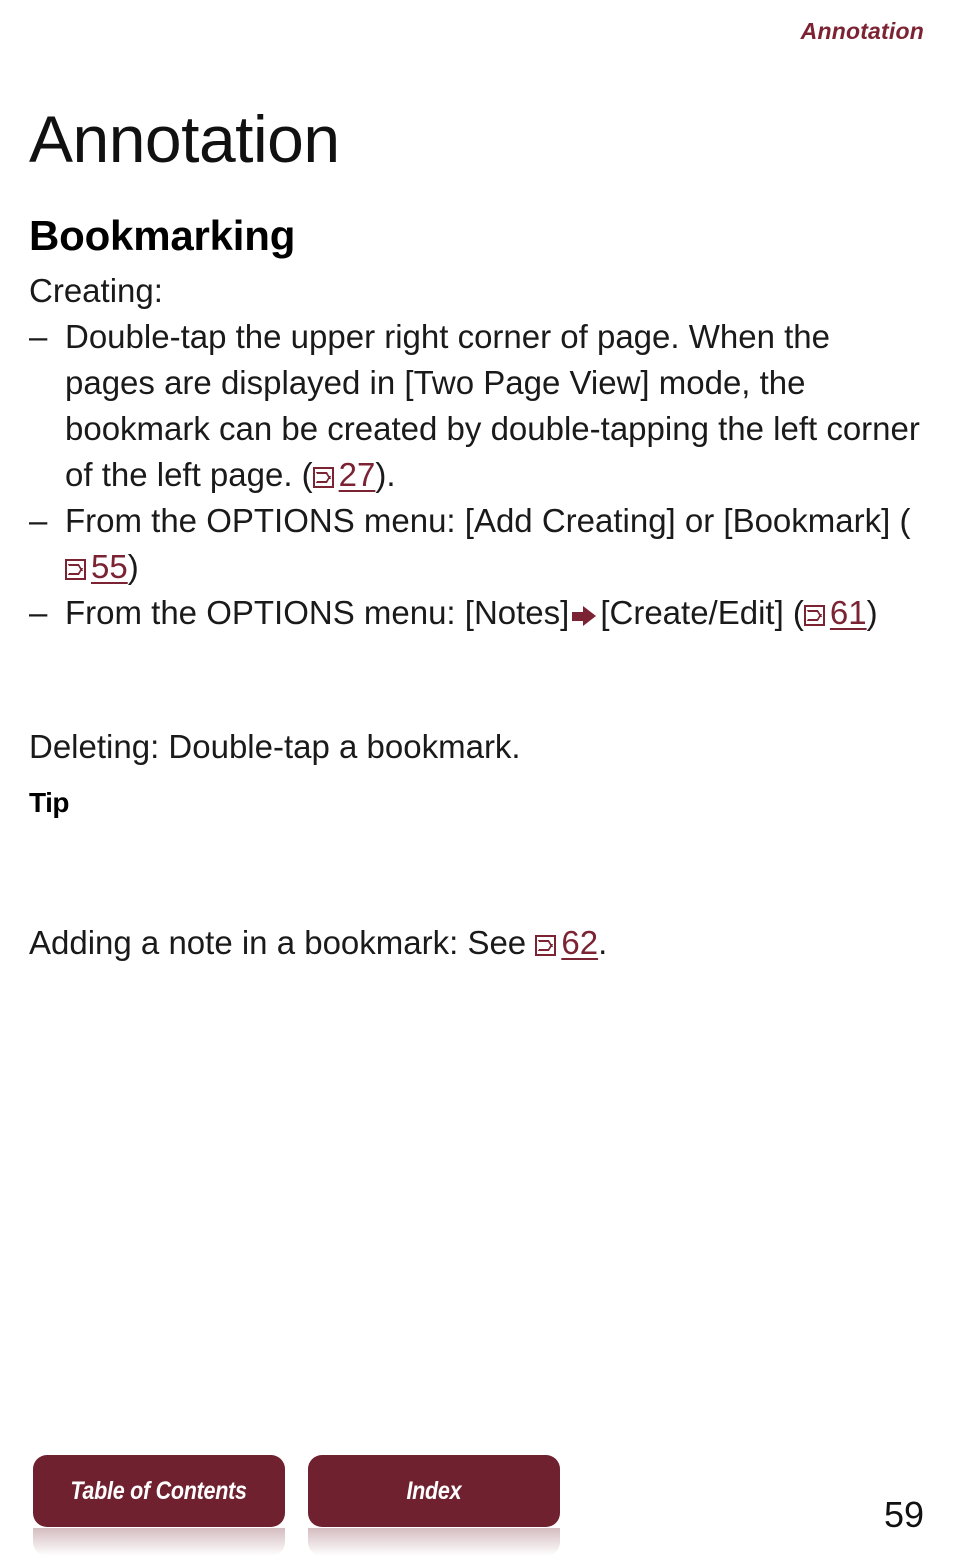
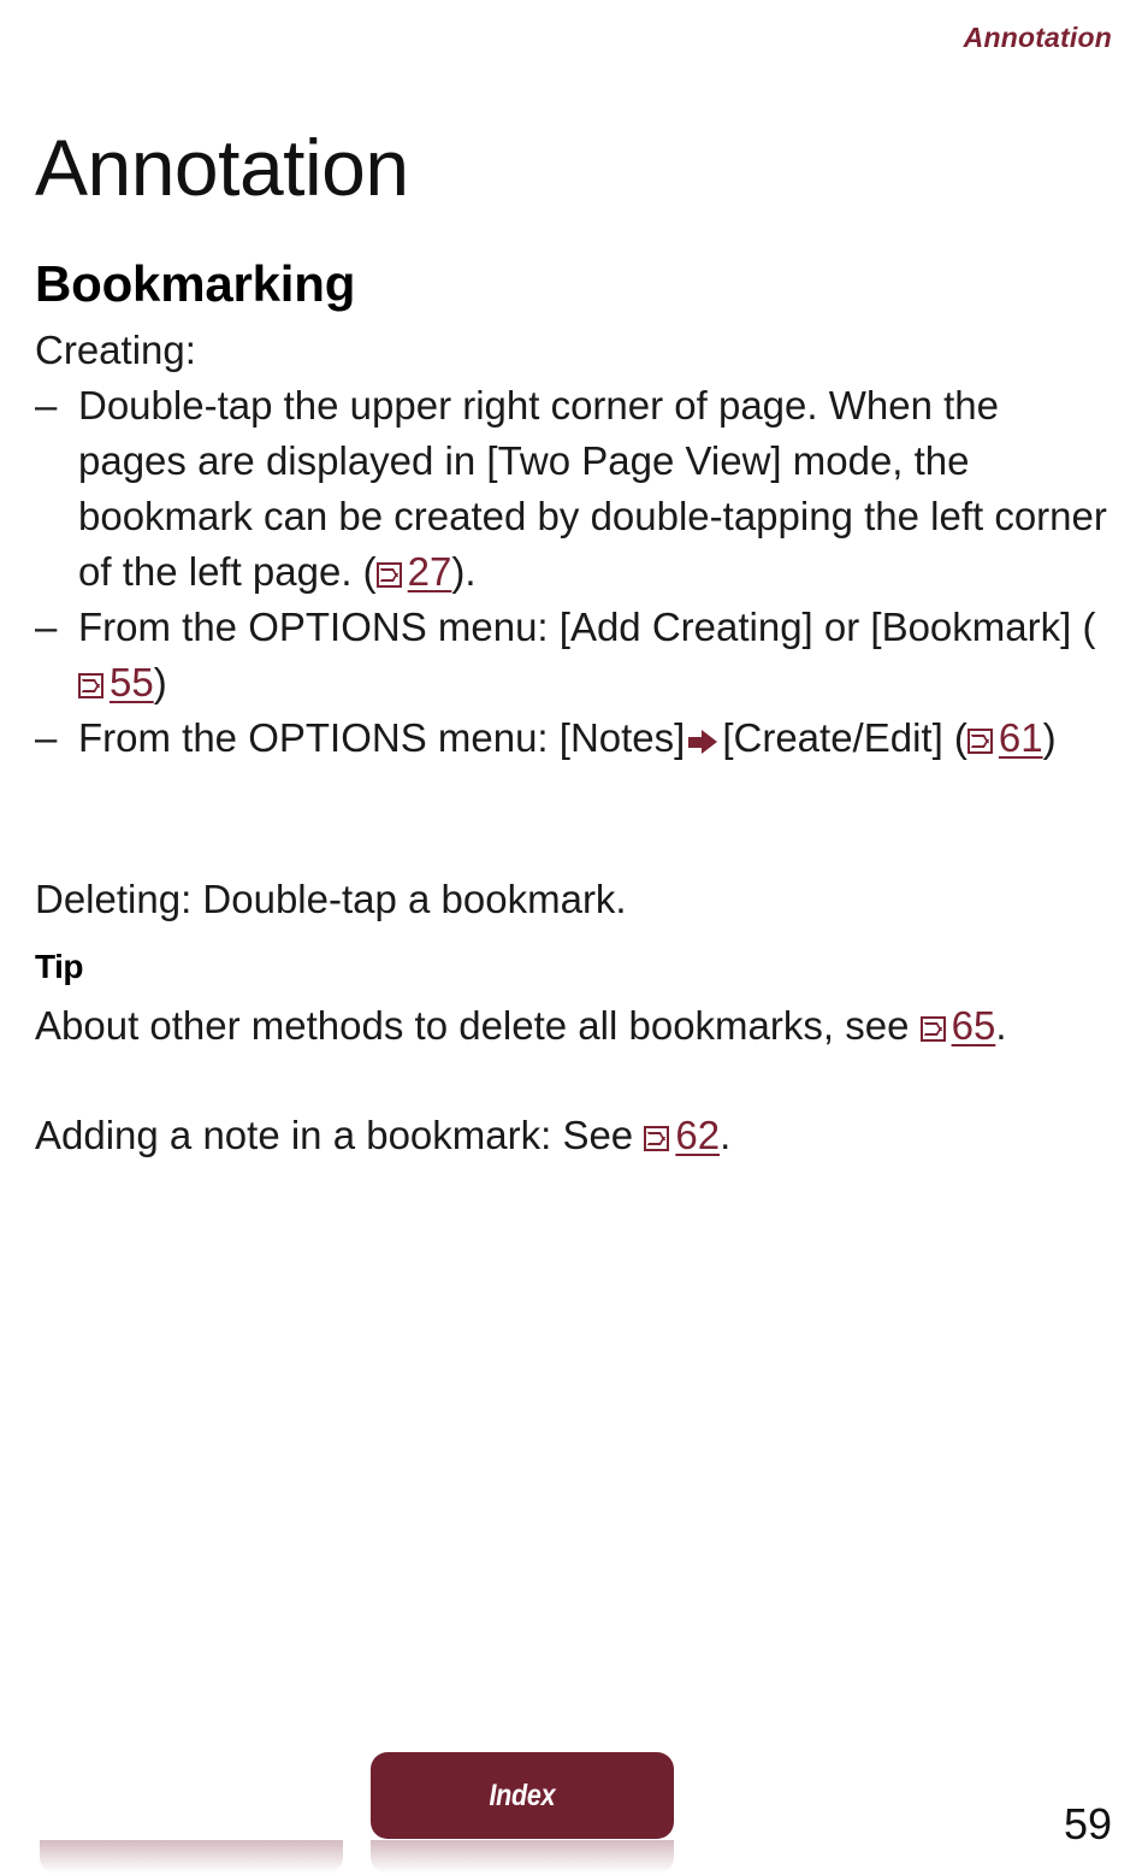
  Annotation
  Annotation
  Bookmarking
  Creating:
  –
  Double-tap the upper right corner of page. When the pages are displayed in [Two Page View] mode, the bookmark can be created by double-tapping the left corner of the left page. ( 27).
  –
  From the OPTIONS menu: [Add Creating] or [Bookmark] (55)
  –
  From the OPTIONS menu: [Notes] [Create/Edit] ( 61)
  Deleting: Double-tap a bookmark.
  Tip
+ About other methods to delete all bookmarks, see 65.
  Adding a note in a bookmark: See 62.
- Table of Contents
  Index
  59
